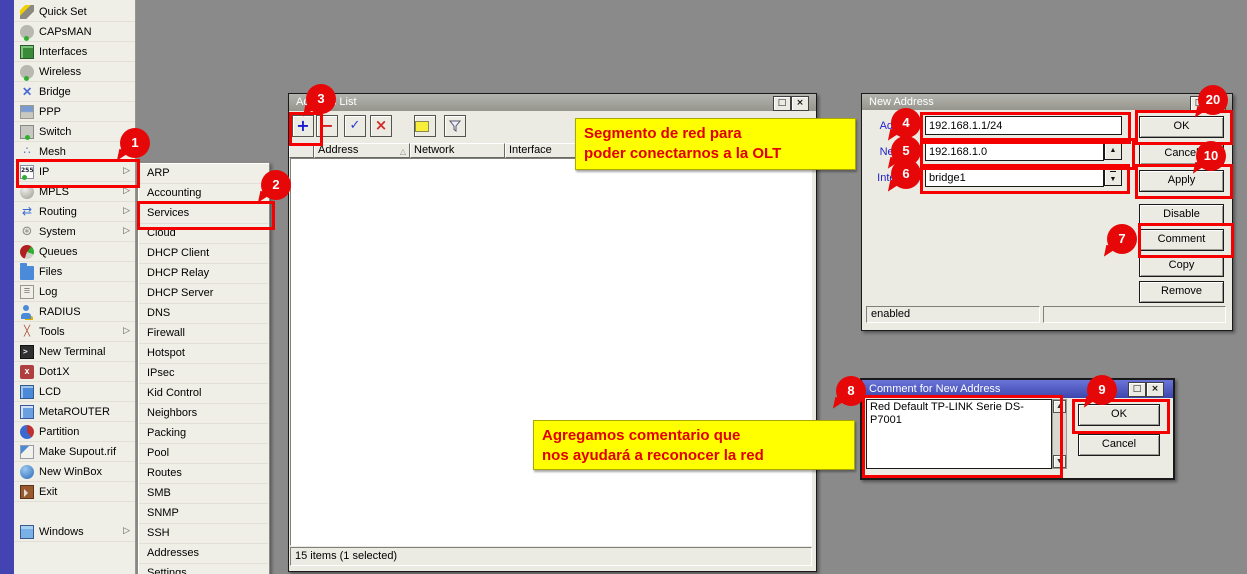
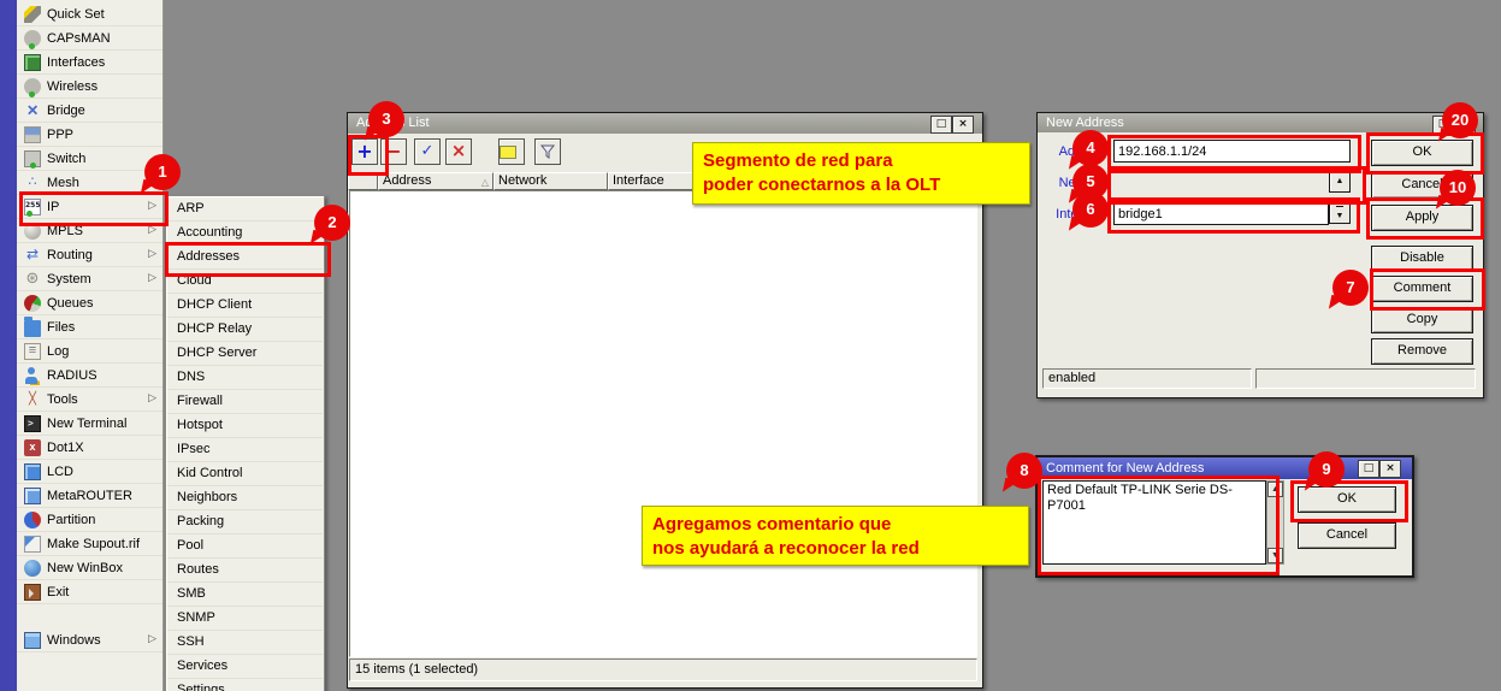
  Quick Set
  CAPsMAN
  Interfaces
  Wireless
  Bridge
  PPP
  Switch
  Mesh
  IP
  MPLS
  Routing
  System
  Queues
  Files
  Log
  RADIUS
  Tools
  New Terminal
  Dot1X
  LCD
  MetaROUTER
  Partition
  Make Supout.rif
  New WinBox
  Exit
  Windows
  ARP
  Accounting
- Services
+ Addresses
  Cloud
  DHCP Client
  DHCP Relay
  DHCP Server
  DNS
  Firewall
  Hotspot
  IPsec
  Kid Control
  Neighbors
  Packing
  Pool
  Routes
  SMB
  SNMP
  SSH
- Addresses
+ Services
  Settings
  □
  ×
  +
  −
  ✓
  ×
  Address
  Network
  Interface
  15 items (1 selected)
  New Address
  192.168.1.1/24
- 192.168.1.0
  bridge1
  OK
  Cance
  Apply
  Disable
  Comment
  Copy
  Remove
  enabled
  Comment for New Address
  □
  ×
  Red Default TP-LINK Serie DS-P7001
  OK
  Cancel
  Segmento de red para
  poder conectarnos a la OLT
  Agregamos comentario que
  nos ayudará a reconocer la red
  1
  2
  3
  4
  5
  6
  7
  8
  9
  10
  20
